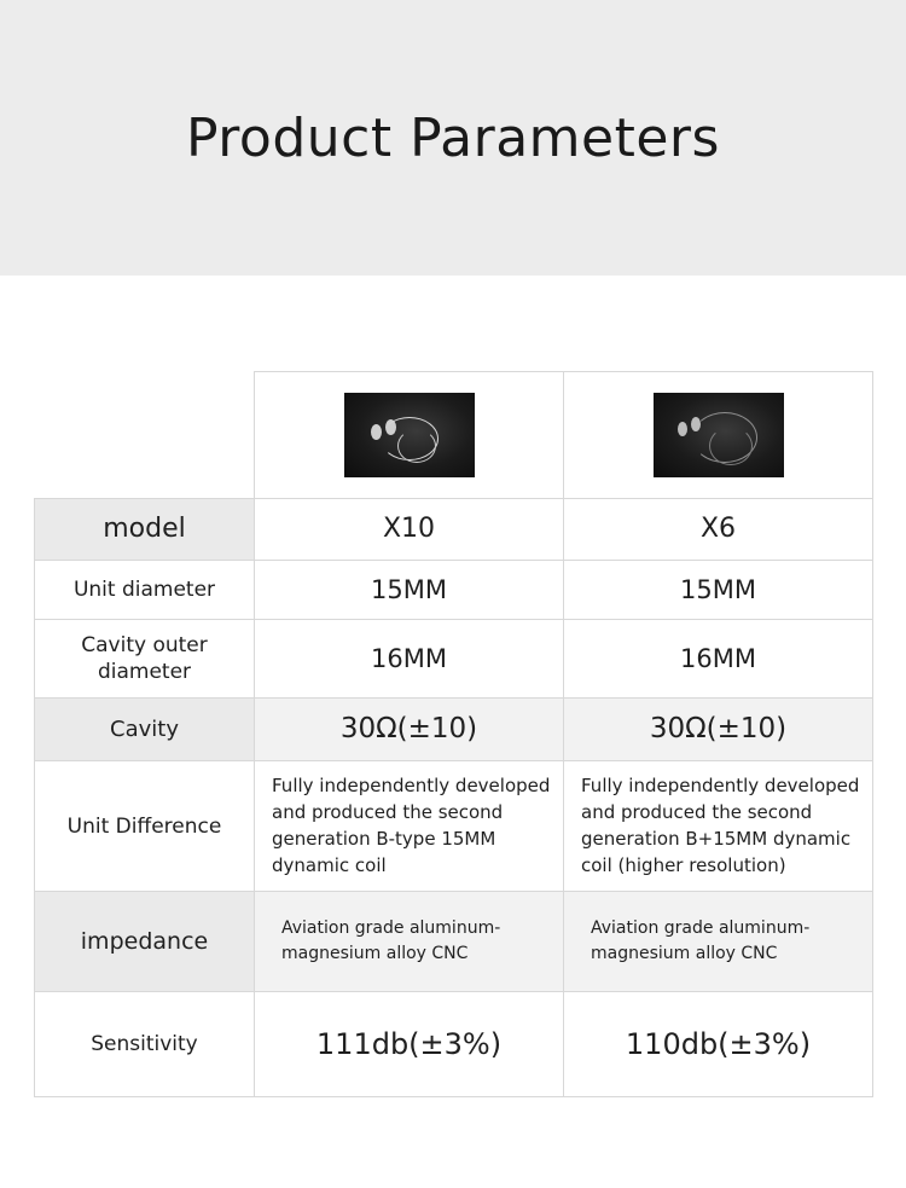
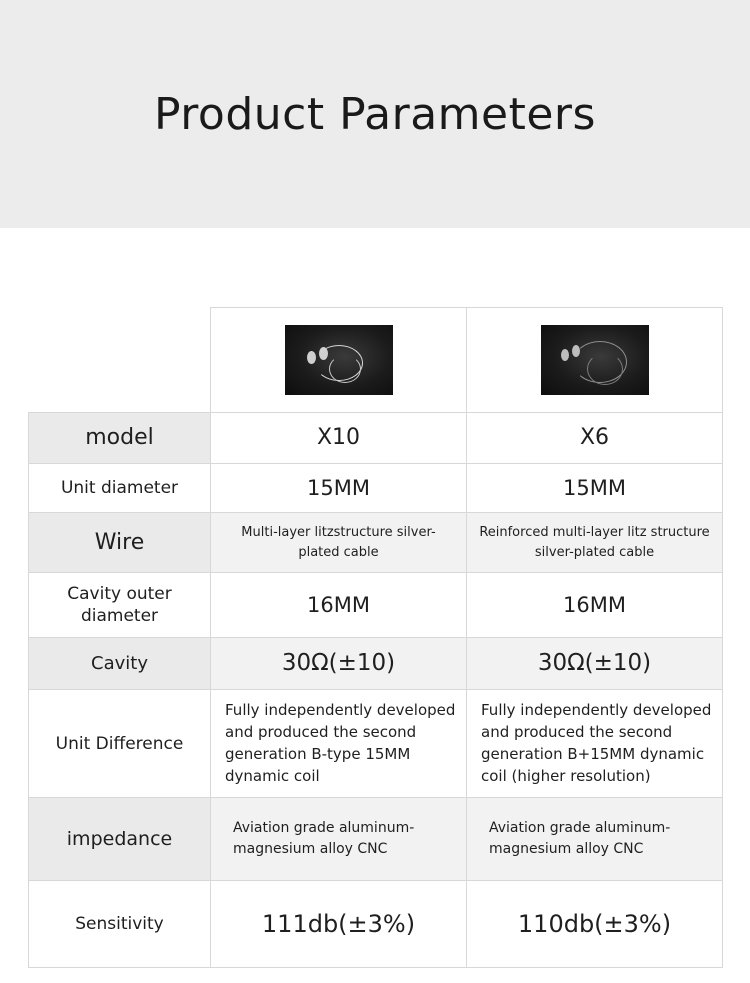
  Product Parameters
  model	X10	X6
  Unit diameter	15MM	15MM
+ Wire	Multi-layer litzstructure silver-plated cable	Reinforced multi-layer litz structure silver-plated cable
  Cavity outer diameter	16MM	16MM
  Cavity	30Ω(±10)	30Ω(±10)
  Unit Difference	Fully independently developed and produced the second generation B-type 15MM dynamic coil	Fully independently developed and produced the second generation B+15MM dynamic coil (higher resolution)
  impedance	Aviation grade aluminum-magnesium alloy CNC	Aviation grade aluminum-magnesium alloy CNC
  Sensitivity	111db(±3%)	110db(±3%)
